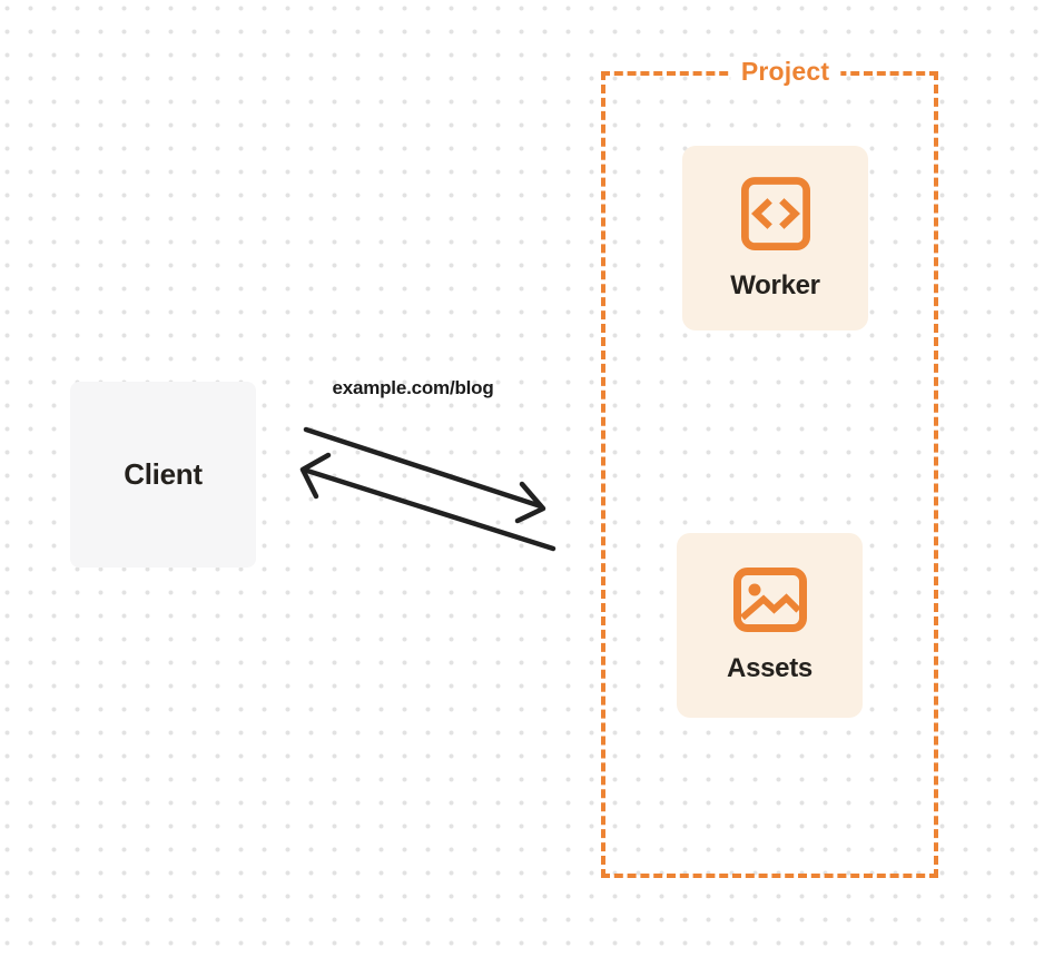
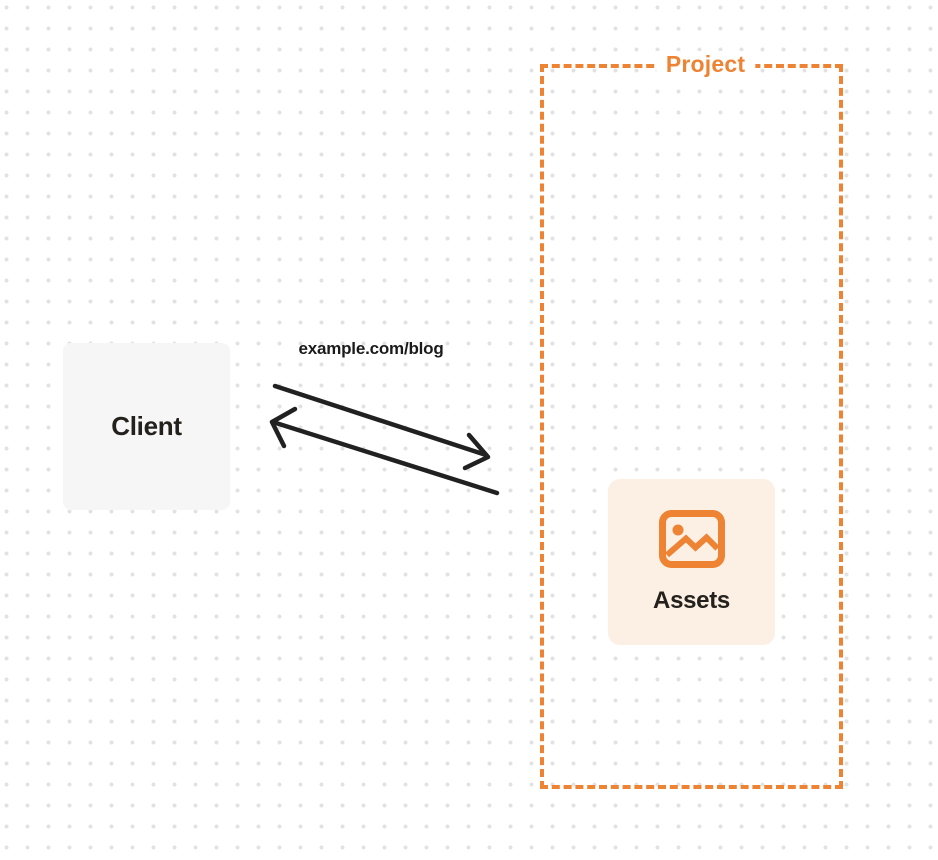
  Client
  example.com/blog
  Project
- Worker
  Assets
